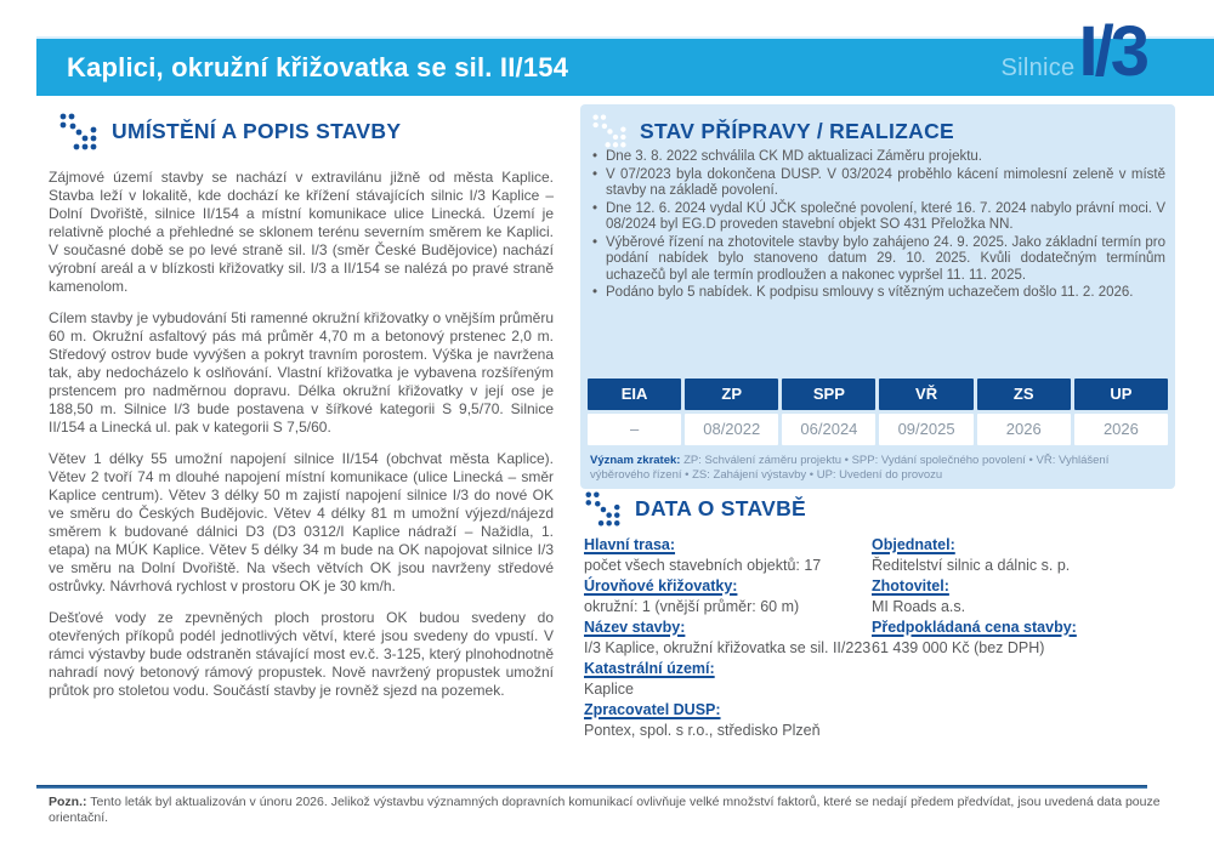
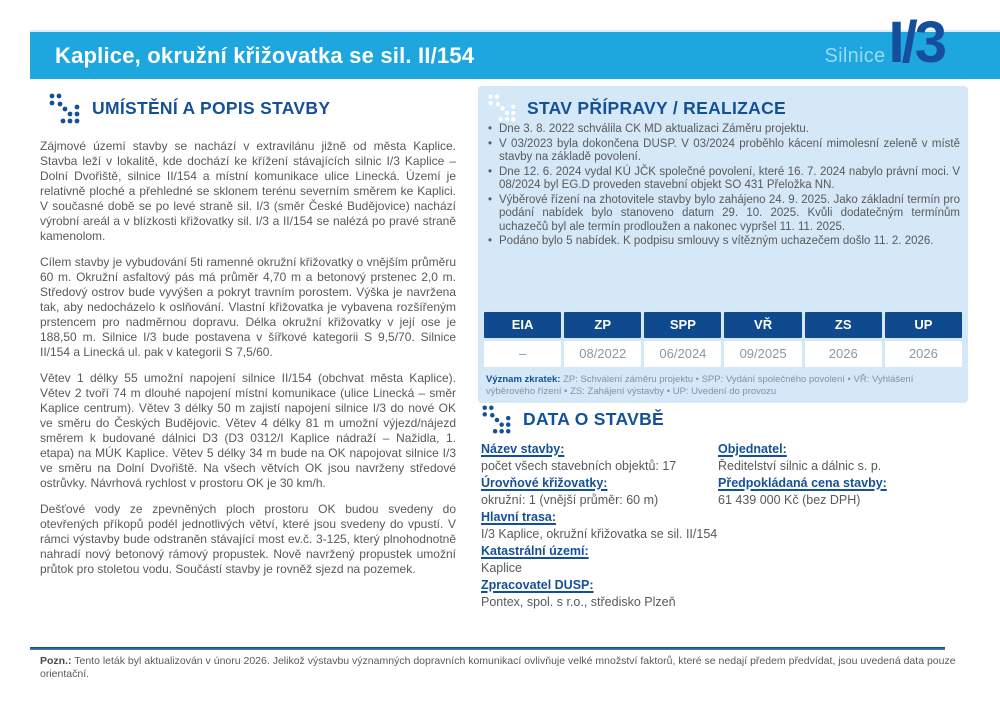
- Kaplici, okružní křižovatka se sil. II/154
+ Kaplice, okružní křižovatka se sil. II/154
  Silnice
  I/3
  UMÍSTĚNÍ A POPIS STAVBY
  Zájmové území stavby se nachází v extravilánu jižně od města Kaplice. Stavba leží v lokalitě, kde dochází ke křížení stávajících silnic I/3 Kaplice – Dolní Dvořiště, silnice II/154 a místní komunikace ulice Linecká. Území je relativně ploché a přehledné se sklonem terénu severním směrem ke Kaplici. V současné době se po levé straně sil. I/3 (směr České Budějovice) nachází výrobní areál a v blízkosti křižovatky sil. I/3 a II/154 se nalézá po pravé straně kamenolom.
  Cílem stavby je vybudování 5ti ramenné okružní křižovatky o vnějším průměru 60 m. Okružní asfaltový pás má průměr 4,70 m a betonový prstenec 2,0 m. Středový ostrov bude vyvýšen a pokryt travním porostem. Výška je navržena tak, aby nedocházelo k oslňování. Vlastní křižovatka je vybavena rozšířeným prstencem pro nadměrnou dopravu. Délka okružní křižovatky v její ose je 188,50 m. Silnice I/3 bude postavena v šířkové kategorii S 9,5/70. Silnice II/154 a Linecká ul. pak v kategorii S 7,5/60.
  Větev 1 délky 55 umožní napojení silnice II/154 (obchvat města Kaplice). Větev 2 tvoří 74 m dlouhé napojení místní komunikace (ulice Linecká – směr Kaplice centrum). Větev 3 délky 50 m zajistí napojení silnice I/3 do nové OK ve směru do Českých Budějovic. Větev 4 délky 81 m umožní výjezd/nájezd směrem k budované dálnici D3 (D3 0312/I Kaplice nádraží – Nažidla, 1. etapa) na MÚK Kaplice. Větev 5 délky 34 m bude na OK napojovat silnice I/3 ve směru na Dolní Dvořiště. Na všech větvích OK jsou navrženy středové ostrůvky. Návrhová rychlost v prostoru OK je 30 km/h.
  Dešťové vody ze zpevněných ploch prostoru OK budou svedeny do otevřených příkopů podél jednotlivých větví, které jsou svedeny do vpustí. V rámci výstavby bude odstraněn stávající most ev.č. 3-125, který plnohodnotně nahradí nový betonový rámový propustek. Nově navržený propustek umožní průtok pro stoletou vodu. Součástí stavby je rovněž sjezd na pozemek.
  STAV PŘÍPRAVY / REALIZACE
  Dne 3. 8. 2022 schválila CK MD aktualizaci Záměru projektu.
- V 07/2023 byla dokončena DUSP. V 03/2024 proběhlo kácení mimolesní zeleně v místě stavby na základě povolení.
+ V 03/2023 byla dokončena DUSP. V 03/2024 proběhlo kácení mimolesní zeleně v místě stavby na základě povolení.
  Dne 12. 6. 2024 vydal KÚ JČK společné povolení, které 16. 7. 2024 nabylo právní moci. V 08/2024 byl EG.D proveden stavební objekt SO 431 Přeložka NN.
  Výběrové řízení na zhotovitele stavby bylo zahájeno 24. 9. 2025. Jako základní termín pro podání nabídek bylo stanoveno datum 29. 10. 2025. Kvůli dodatečným termínům uchazečů byl ale termín prodloužen a nakonec vypršel 11. 11. 2025.
  Podáno bylo 5 nabídek. K podpisu smlouvy s vítězným uchazečem došlo 11. 2. 2026.
  EIA
  ZP
  SPP
  VŘ
  ZS
  UP
  –
  08/2022
  06/2024
  09/2025
  2026
  2026
  Význam zkratek: ZP: Schválení záměru projektu • SPP: Vydání společného povolení • VŘ: Vyhlášení výběrového řízení • ZS: Zahájení výstavby • UP: Uvedení do provozu
  DATA O STAVBĚ
- Hlavní trasa:
+ Název stavby:
  počet všech stavebních objektů: 17
  Úrovňové křižovatky:
  okružní: 1 (vnější průměr: 60 m)
- Název stavby:
+ Hlavní trasa:
- I/3 Kaplice, okružní křižovatka se sil. II/223
+ I/3 Kaplice, okružní křižovatka se sil. II/154
  Katastrální území:
  Kaplice
  Zpracovatel DUSP:
  Pontex, spol. s r.o., středisko Plzeň
  Objednatel:
  Ředitelství silnic a dálnic s. p.
- Zhotovitel:
- MI Roads a.s.
  Předpokládaná cena stavby:
  61 439 000 Kč (bez DPH)
  Pozn.: Tento leták byl aktualizován v únoru 2026. Jelikož výstavbu významných dopravních komunikací ovlivňuje velké množství faktorů, které se nedají předem předvídat, jsou uvedená data pouze orientační.
